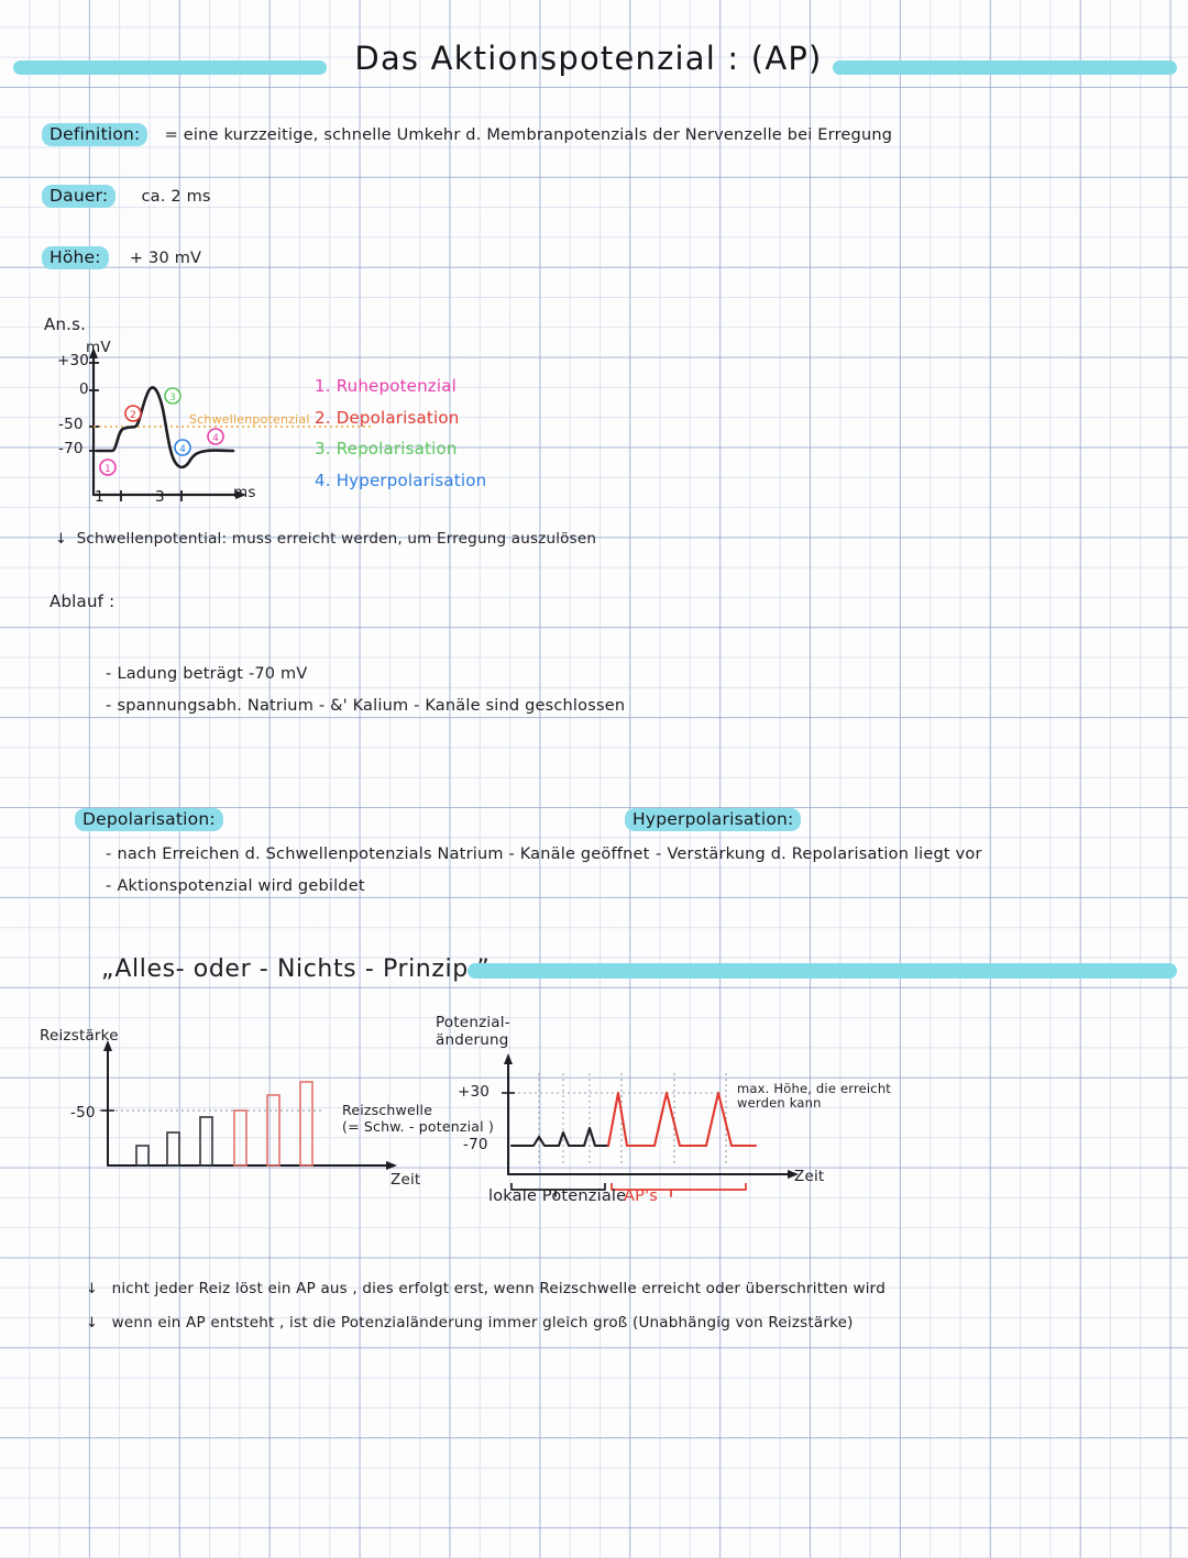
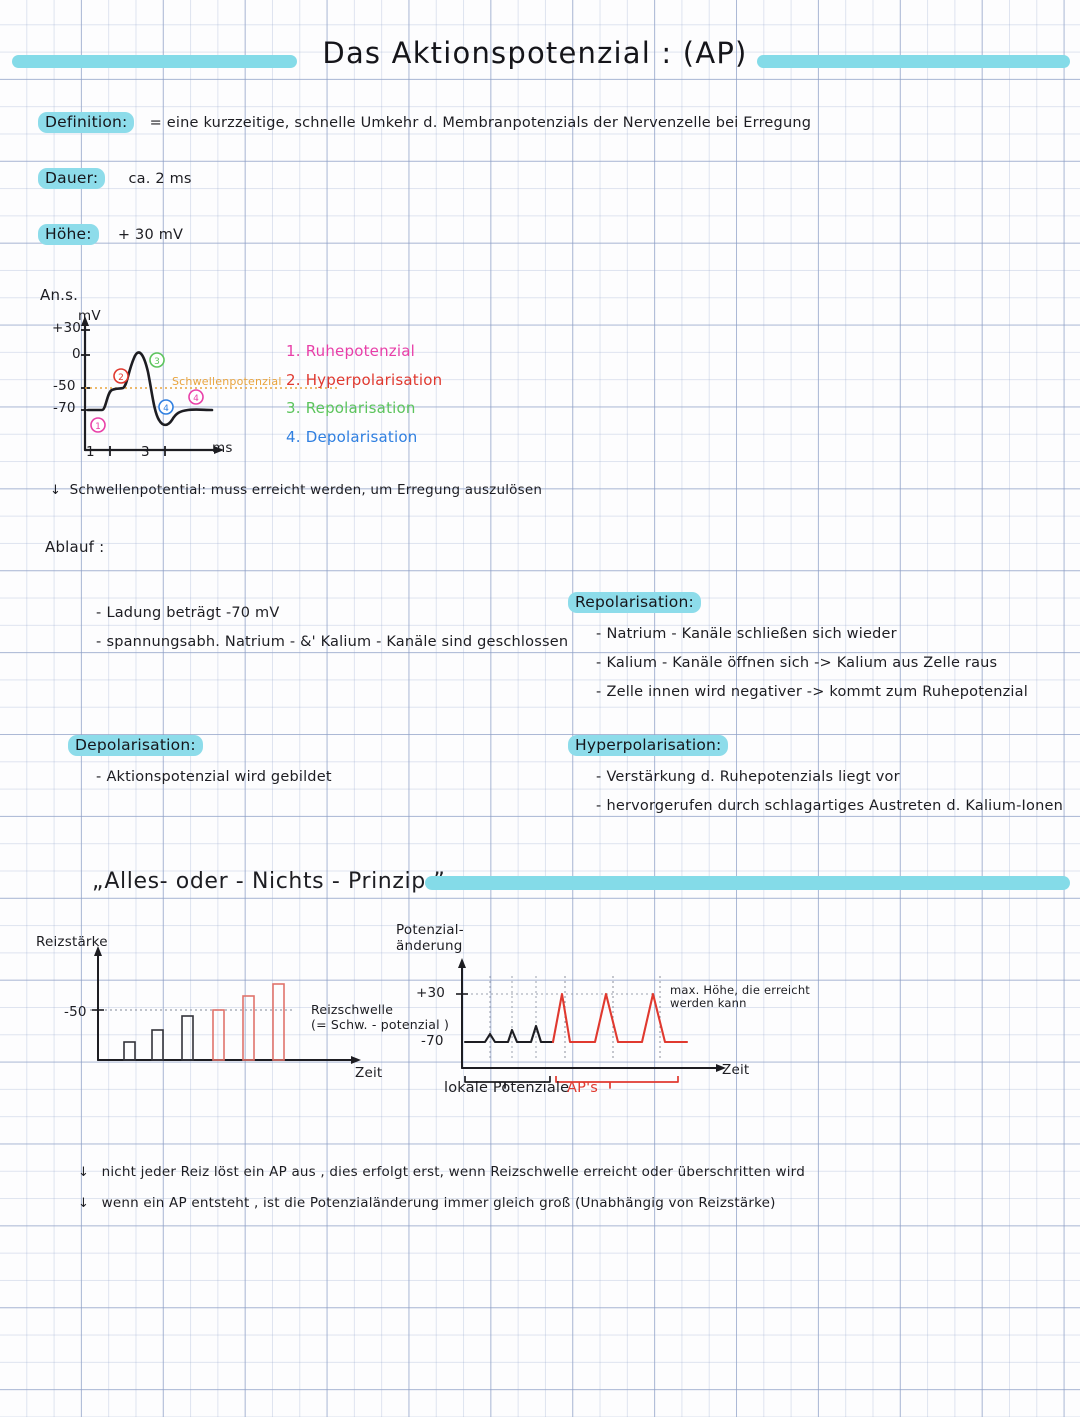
  Das Aktionspotenzial : (AP)
  Definition: = eine kurzzeitige, schnelle Umkehr d. Membranpotenzials der Nervenzelle bei Erregung
  Dauer: ca. 2 ms
  Höhe: + 30 mV
  An.s.
  1
  2
  3
  4
  4
  mV
  +30
  0
  -50
  -70
  1
  3
  ms
  Schwellenpotenzial
  1. Ruhepotenzial
- 2. Depolarisation
+ 2. Hyperpolarisation
  3. Repolarisation
- 4. Hyperpolarisation
+ 4. Depolarisation
  ↓ Schwellenpotential: muss erreicht werden, um Erregung auszulösen
  Ablauf :
  - Ladung beträgt -70 mV
  - spannungsabh. Natrium - &' Kalium - Kanäle sind geschlossen
+ Repolarisation:
+ - Natrium - Kanäle schließen sich wieder
+ - Kalium - Kanäle öffnen sich -> Kalium aus Zelle raus
+ - Zelle innen wird negativer -> kommt zum Ruhepotenzial
  Depolarisation:
- - nach Erreichen d. Schwellenpotenzials Natrium - Kanäle geöffnet
  - Aktionspotenzial wird gebildet
  Hyperpolarisation:
- - Verstärkung d. Repolarisation liegt vor
+ - Verstärkung d. Ruhepotenzials liegt vor
+ - hervorgerufen durch schlagartiges Austreten d. Kalium-Ionen
  „Alles- oder - Nichts - Prinzip
  Reizstärke
  -50
  Zeit
  Reizschwelle
  (= Schw. - potenzial )
  Potenzial-
  änderung
  +30
  -70
  Zeit
  max. Höhe, die erreicht
  werden kann
  lokale Potenziale
  AP's
  ↓ nicht jeder Reiz löst ein AP aus , dies erfolgt erst, wenn Reizschwelle erreicht oder überschritten wird
  ↓ wenn ein AP entsteht , ist die Potenzialänderung immer gleich groß (Unabhängig von Reizstärke)
